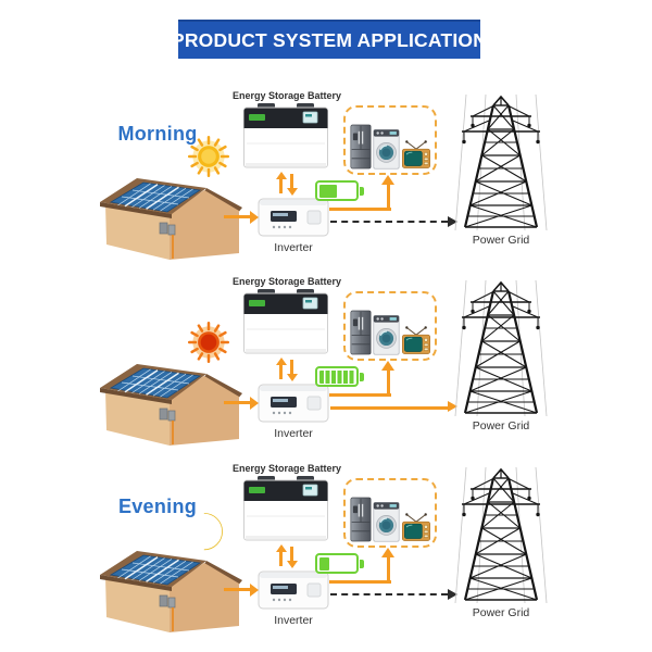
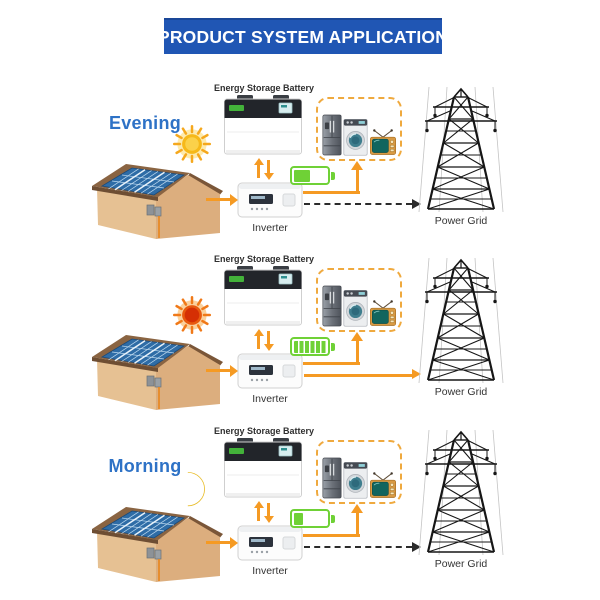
  PRODUCT SYSTEM APPLICATION
- Morning
+ Evening
  Energy Storage Battery
  Inverter
  Power Grid
  Energy Storage Battery
  Inverter
  Power Grid
- Evening
+ Morning
  Energy Storage Battery
  Inverter
  Power Grid
